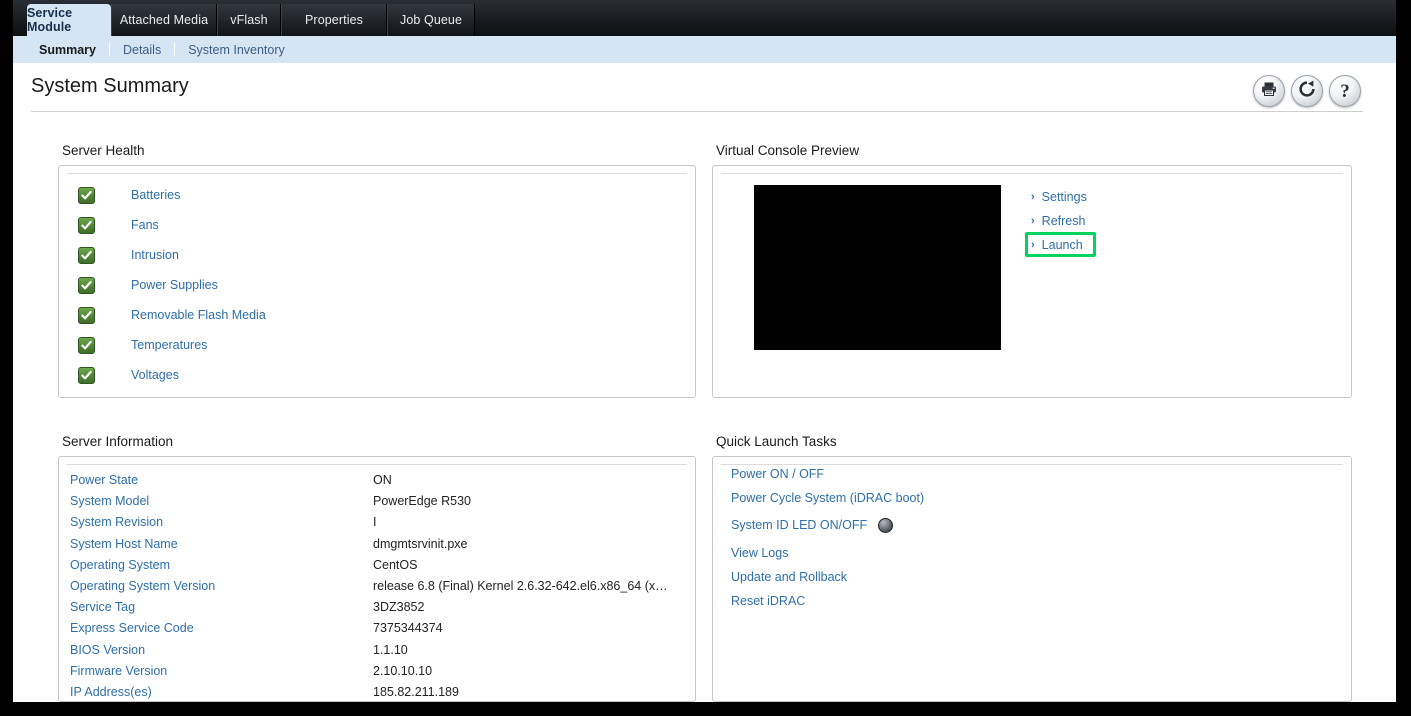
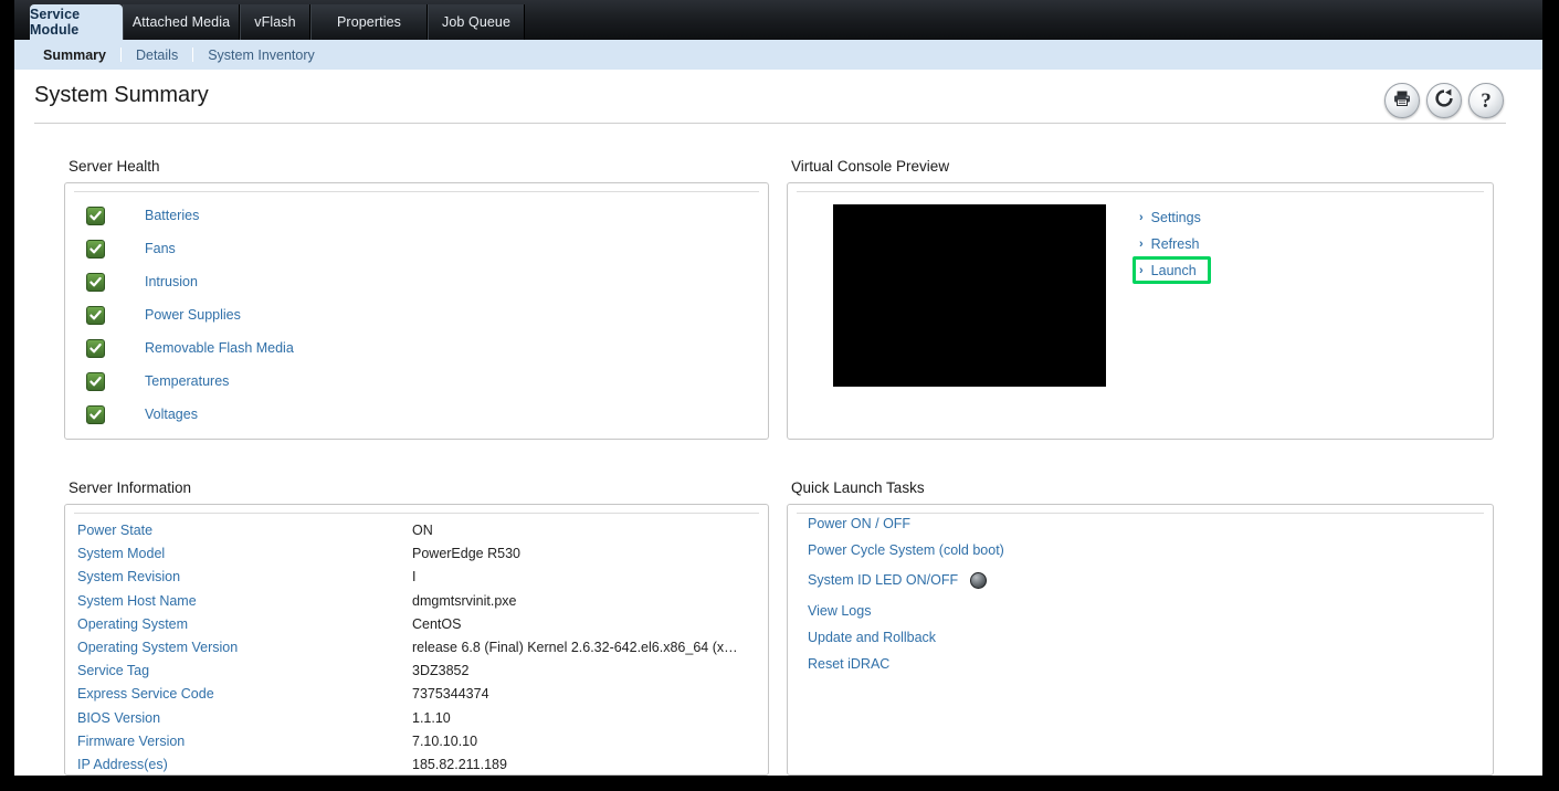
  Service Module
  Attached Media
  vFlash
  Properties
  Job Queue
  Summary
  Details
  System Inventory
  System Summary
  ?
  Server Health
  Virtual Console Preview
  Server Information
  Quick Launch Tasks
  Batteries
  Fans
  Intrusion
  Power Supplies
  Removable Flash Media
  Temperatures
  Voltages
  ›
  Settings
  ›
  Refresh
  ›
  Launch
  Power State
  ON
  System Model
  PowerEdge R530
  System Revision
  I
  System Host Name
  dmgmtsrvinit.pxe
  Operating System
  CentOS
  Operating System Version
  release 6.8 (Final) Kernel 2.6.32-642.el6.x86_64 (x8…
  Service Tag
  3DZ3852
  Express Service Code
  7375344374
  BIOS Version
  1.1.10
  Firmware Version
- 2.10.10.10
+ 7.10.10.10
  IP Address(es)
  185.82.211.189
  Power ON / OFF
- Power Cycle System (iDRAC boot)
+ Power Cycle System (cold boot)
  System ID LED ON/OFF
  View Logs
  Update and Rollback
  Reset iDRAC
